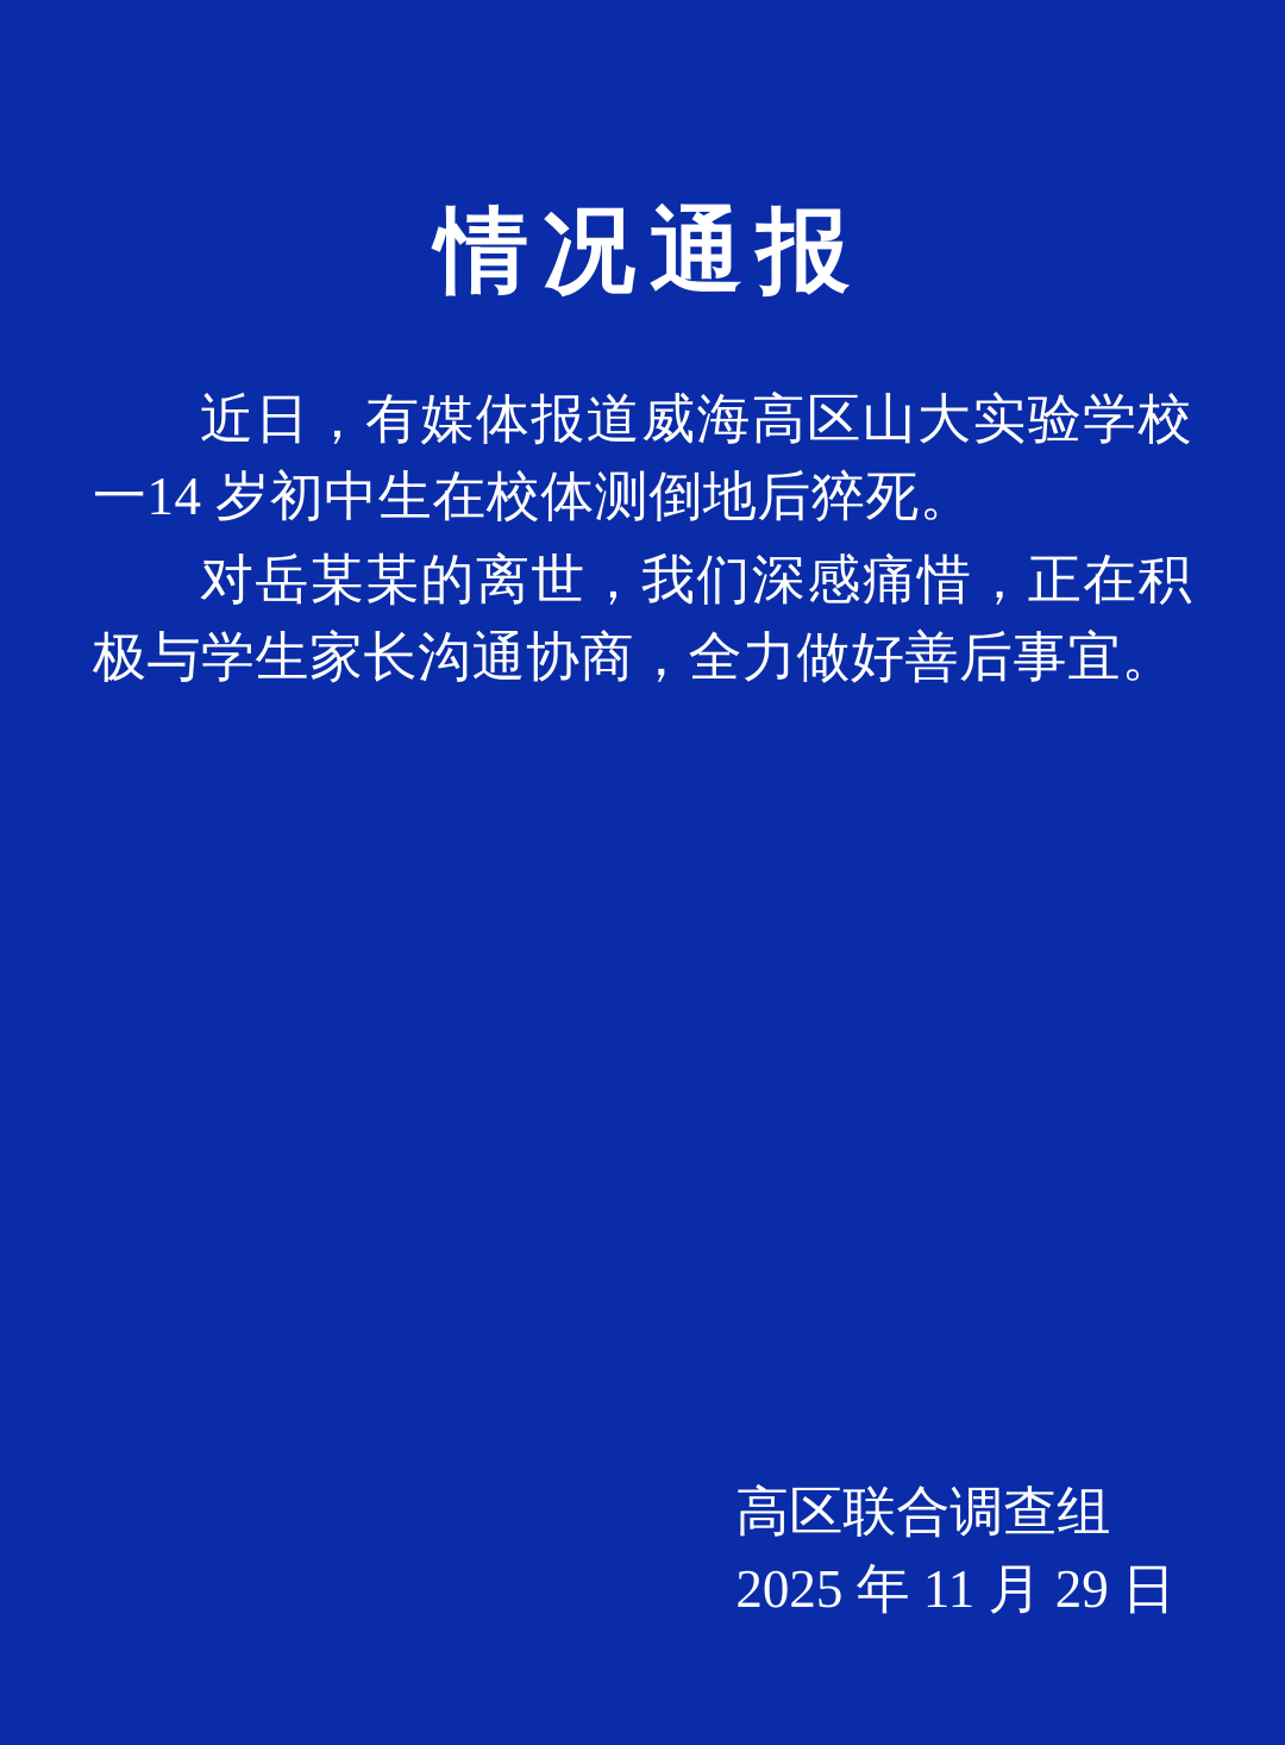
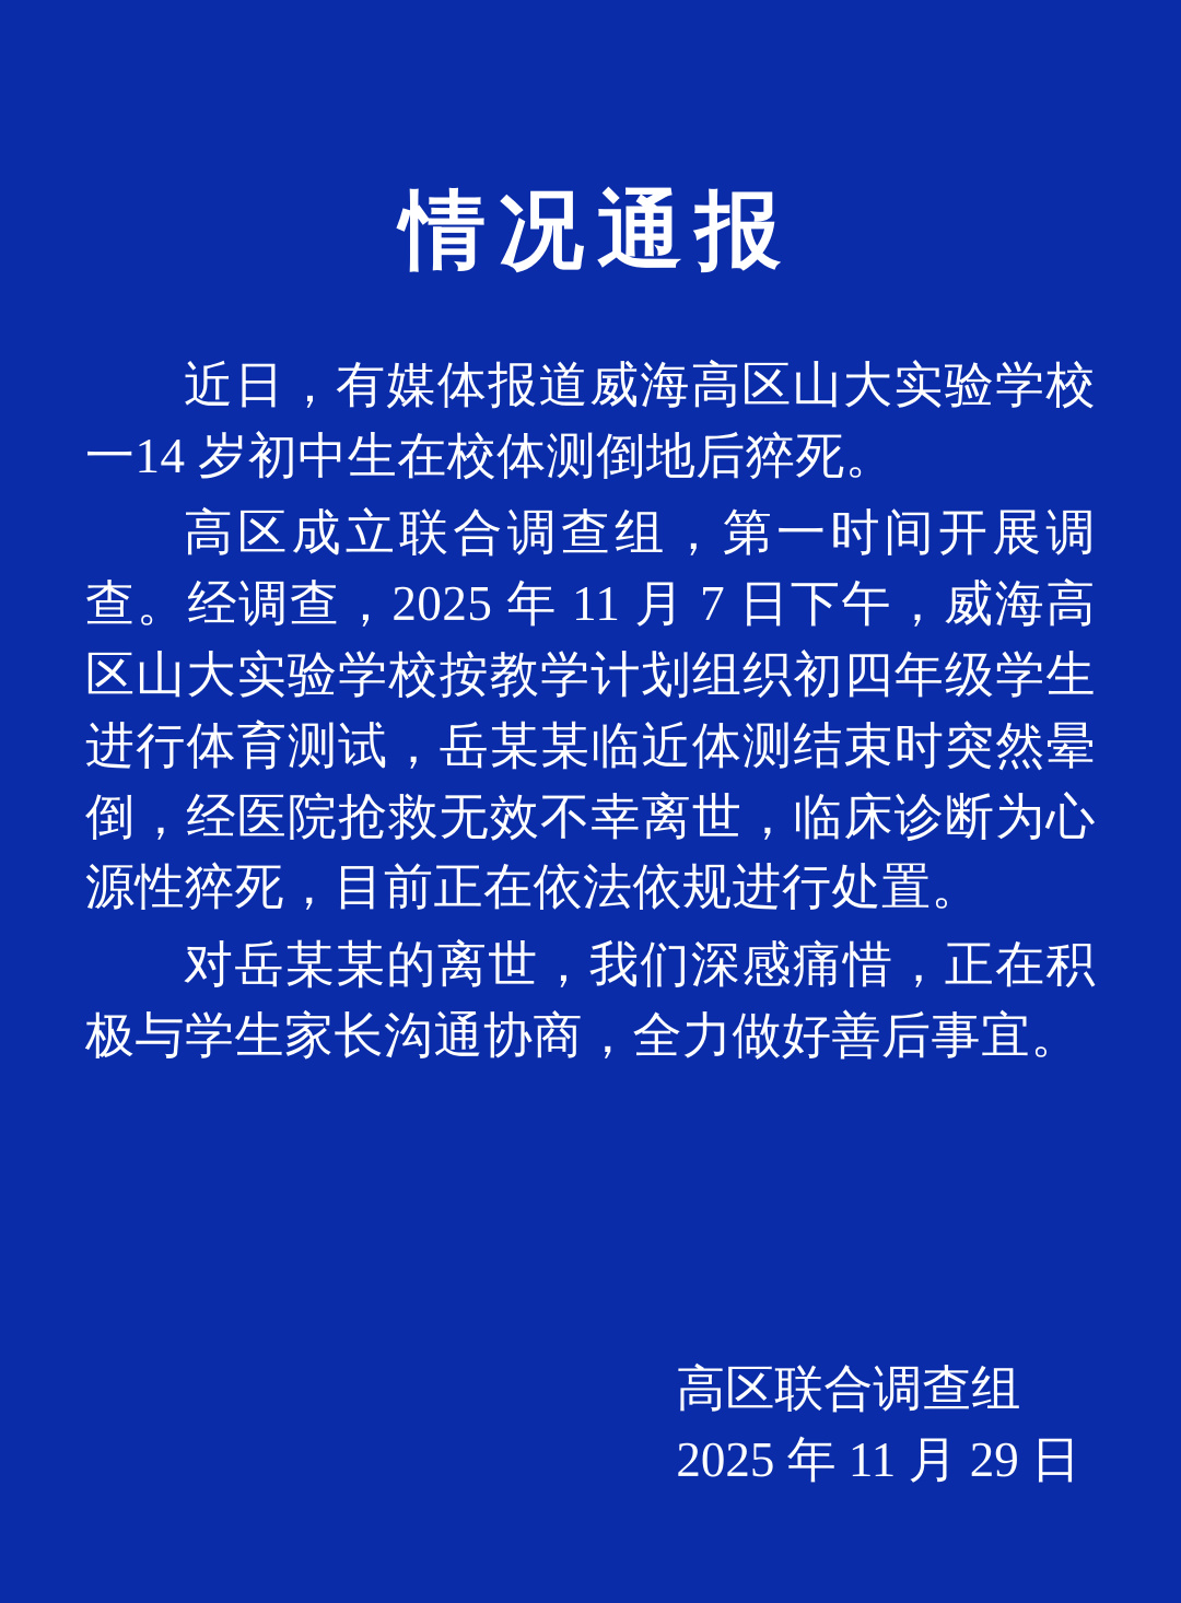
  情况通报
  近日，有媒体报道威海高区山大实验学校一14 岁初中生在校体测倒地后猝死。
+ 高区成立联合调查组，第一时间开展调查。经调查，2025 年 11 月 7 日下午，威海高区山大实验学校按教学计划组织初四年级学生进行体育测试，岳某某临近体测结束时突然晕倒，经医院抢救无效不幸离世，临床诊断为心源性猝死，目前正在依法依规进行处置。
  对岳某某的离世，我们深感痛惜，正在积极与学生家长沟通协商，全力做好善后事宜。
  高区联合调查组
  2025 年 11 月 29 日
